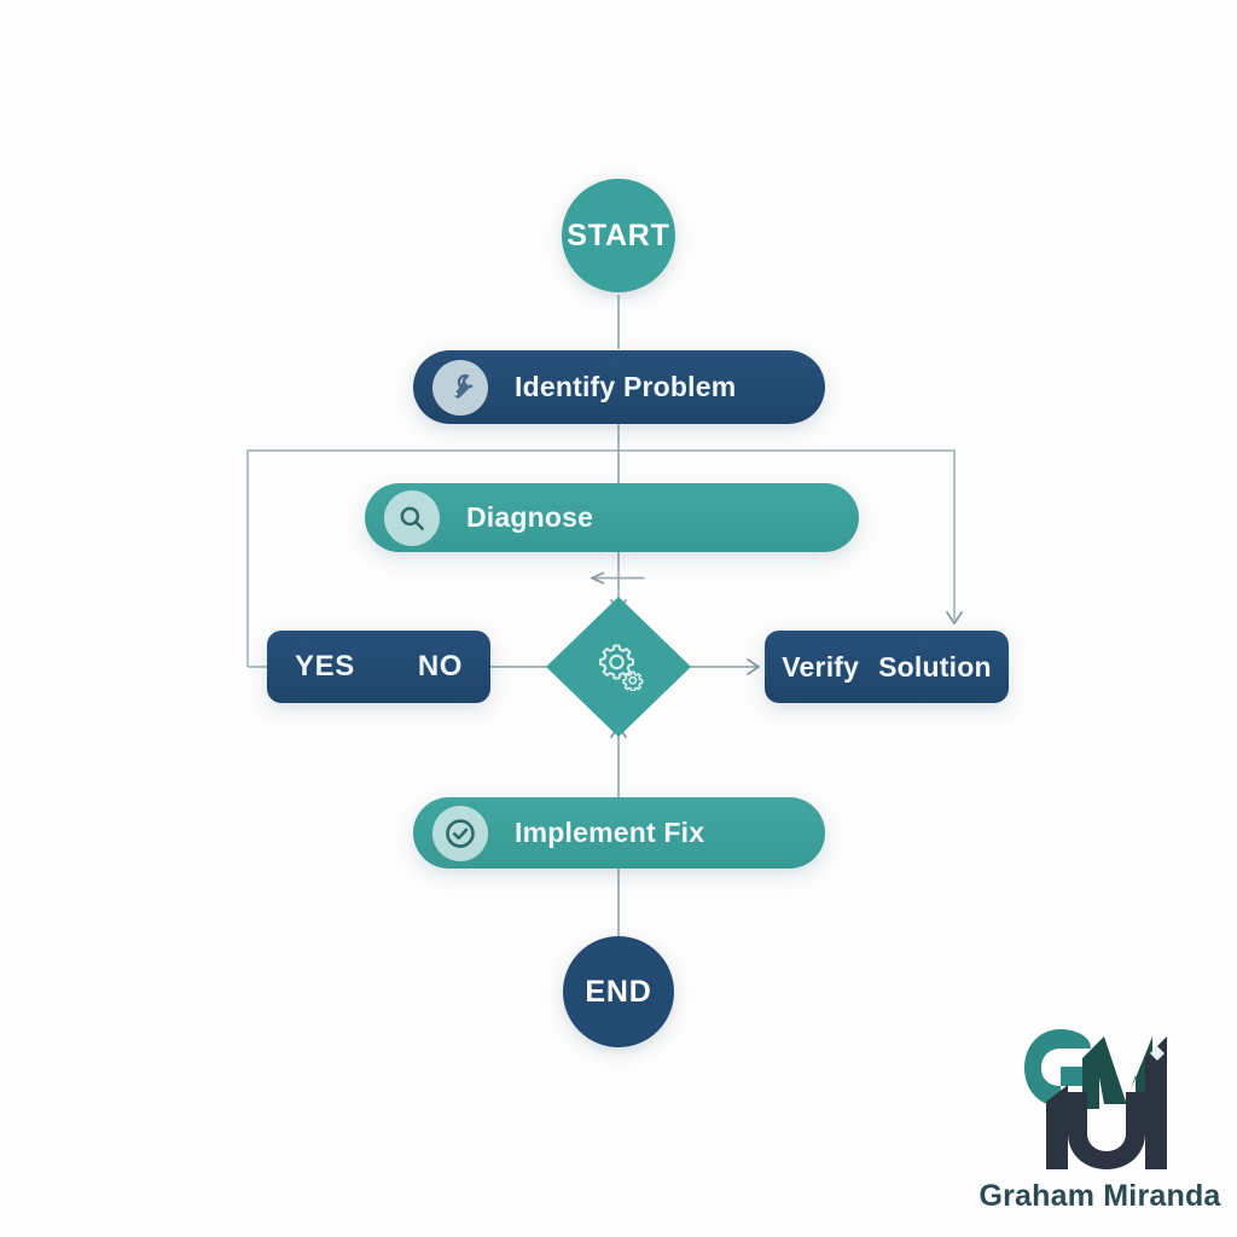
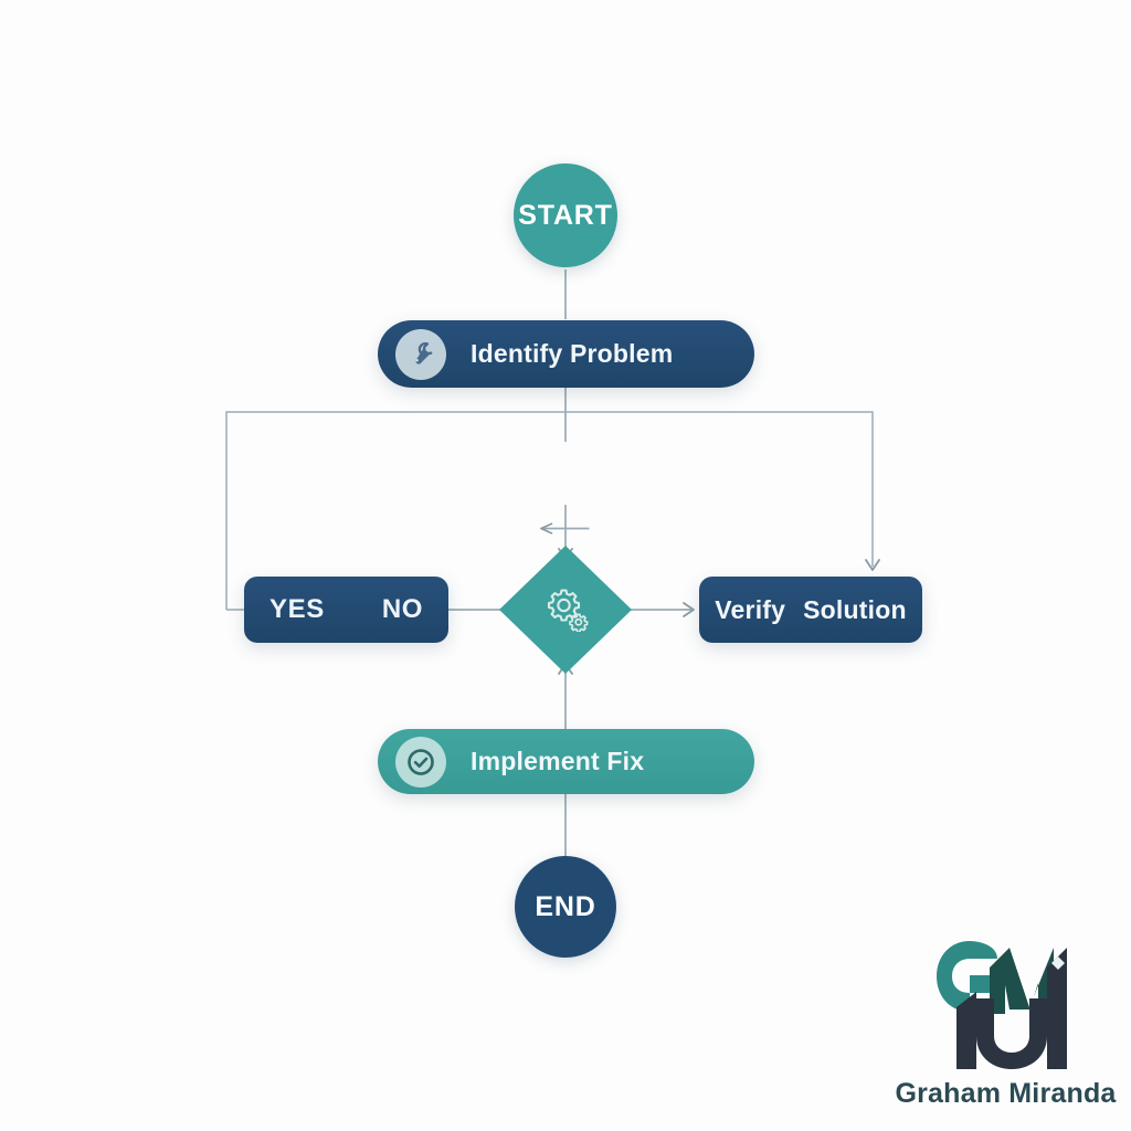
  START
  Identify Problem
- Diagnose
  YES
  NO
  Verify Solution
  Implement Fix
  END
  Graham Miranda
